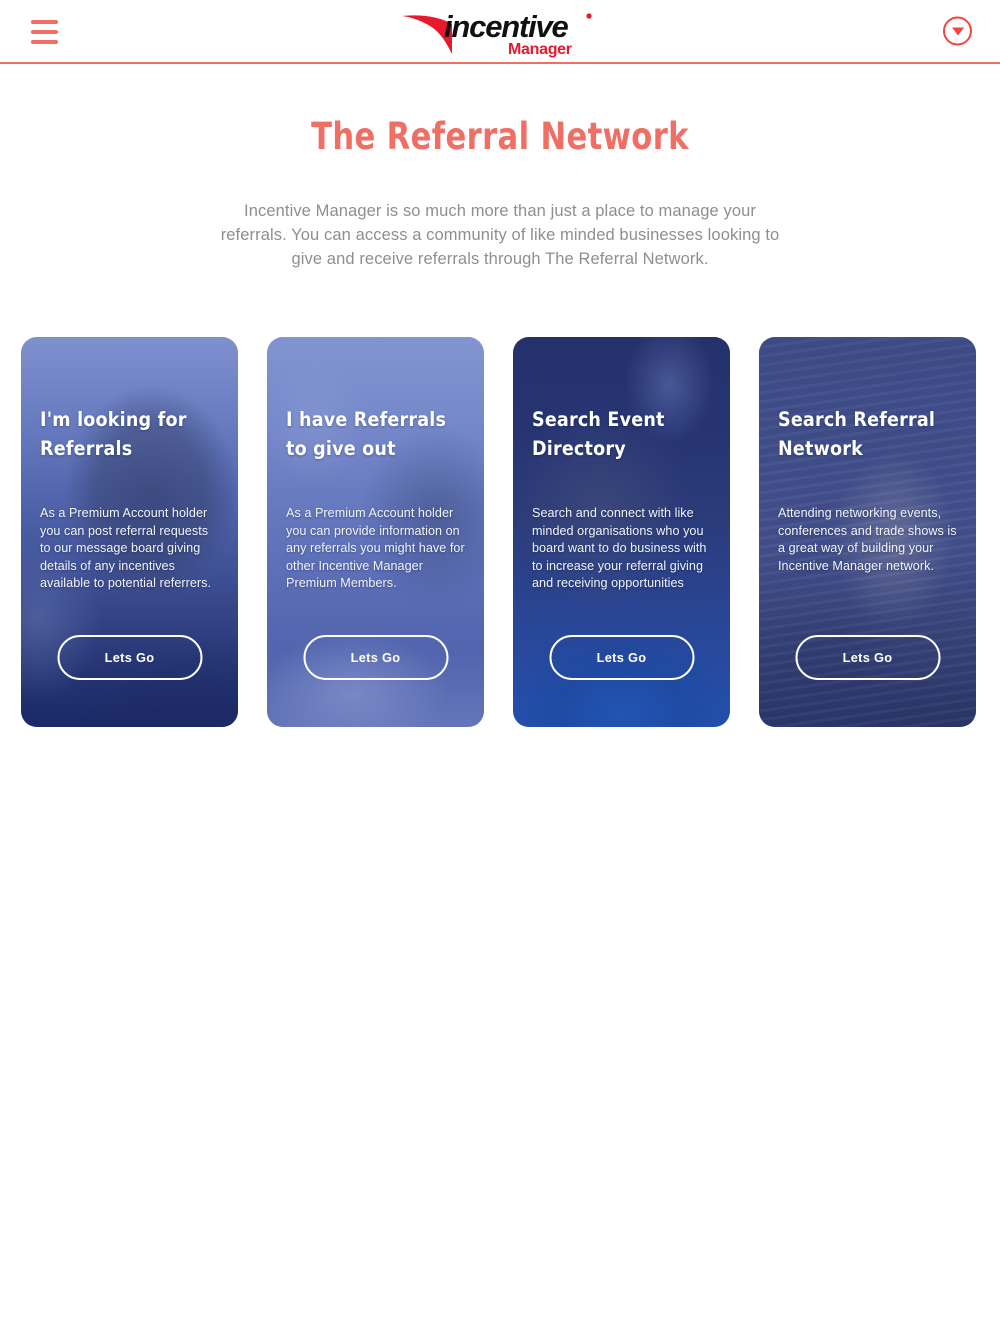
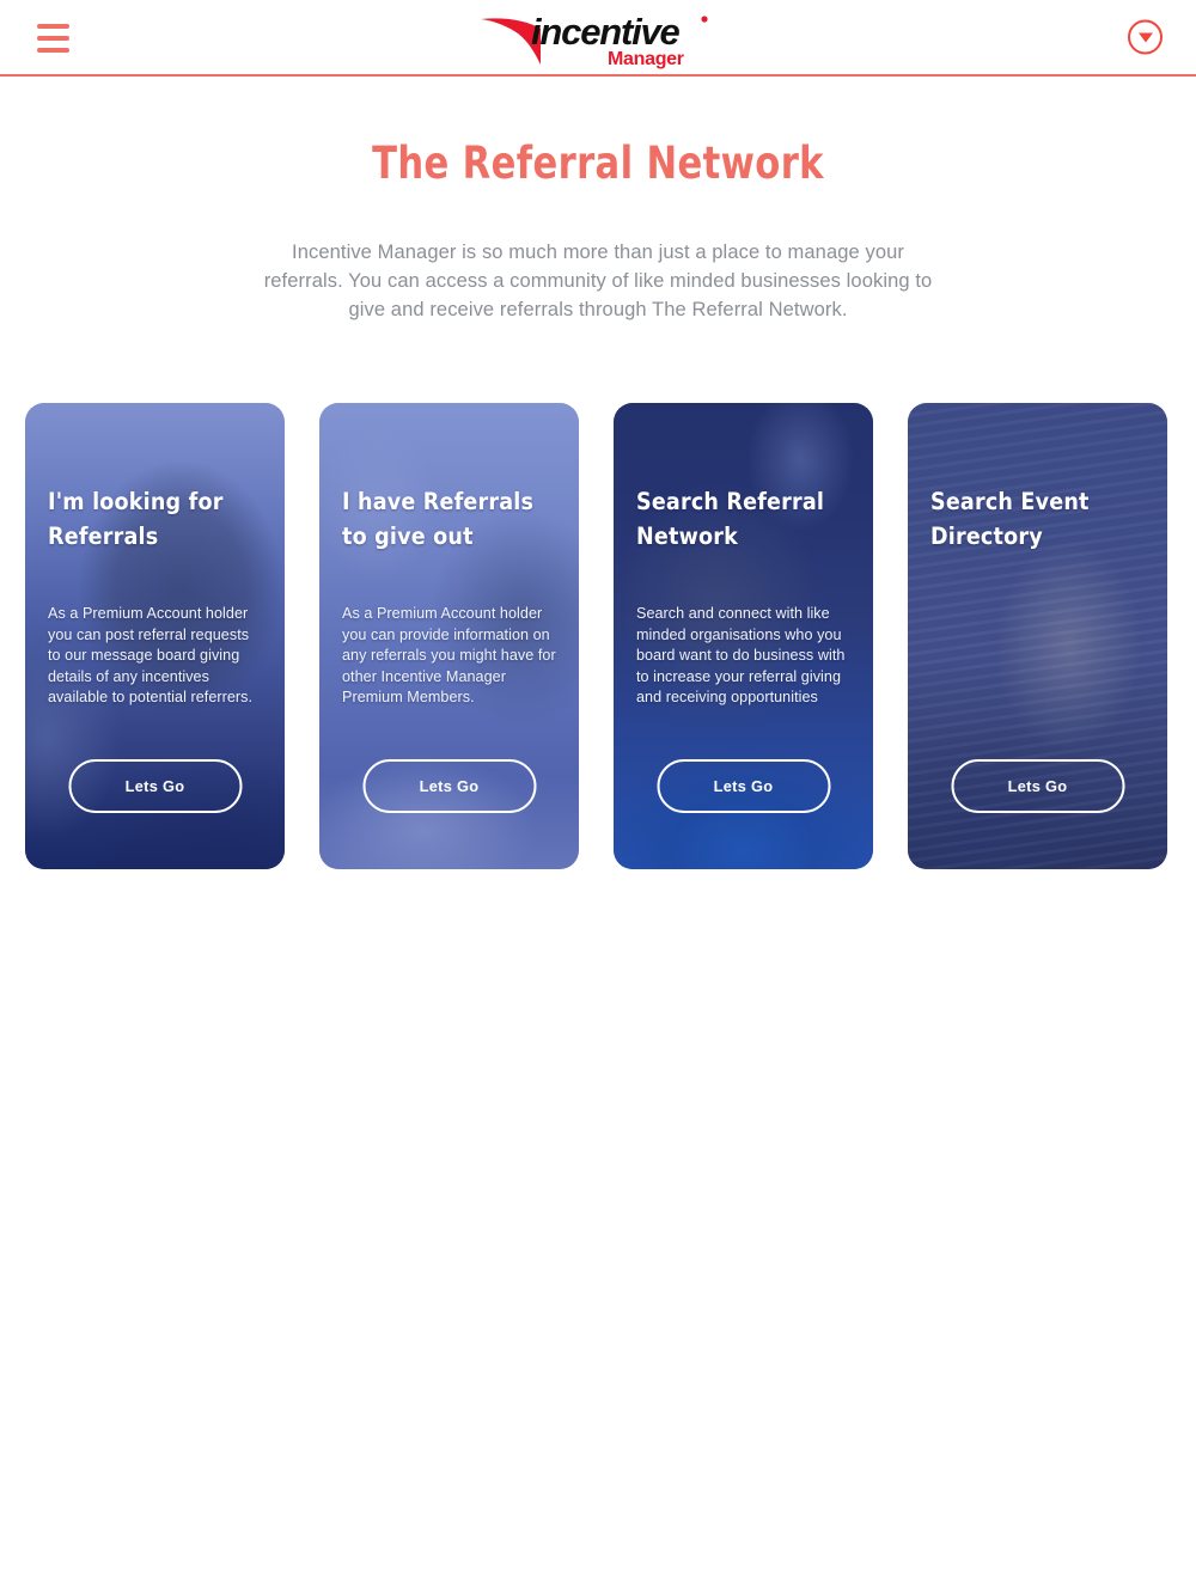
  incentive
  Manager
  The Referral Network
  Incentive Manager is so much more than just a place to manage your referrals. You can access a community of like minded businesses looking to give and receive referrals through The Referral Network.
  I'm looking for Referrals
  As a Premium Account holder you can post referral requests to our message board giving details of any incentives available to potential referrers.
  Lets Go
  I have Referrals to give out
  As a Premium Account holder you can provide information on any referrals you might have for other Incentive Manager Premium Members.
  Lets Go
- Search Event Directory
+ Search Referral Network
  Search and connect with like minded organisations who you board want to do business with to increase your referral giving and receiving opportunities
  Lets Go
- Search Referral Network
+ Search Event Directory
- Attending networking events, conferences and trade shows is a great way of building your Incentive Manager network.
  Lets Go
